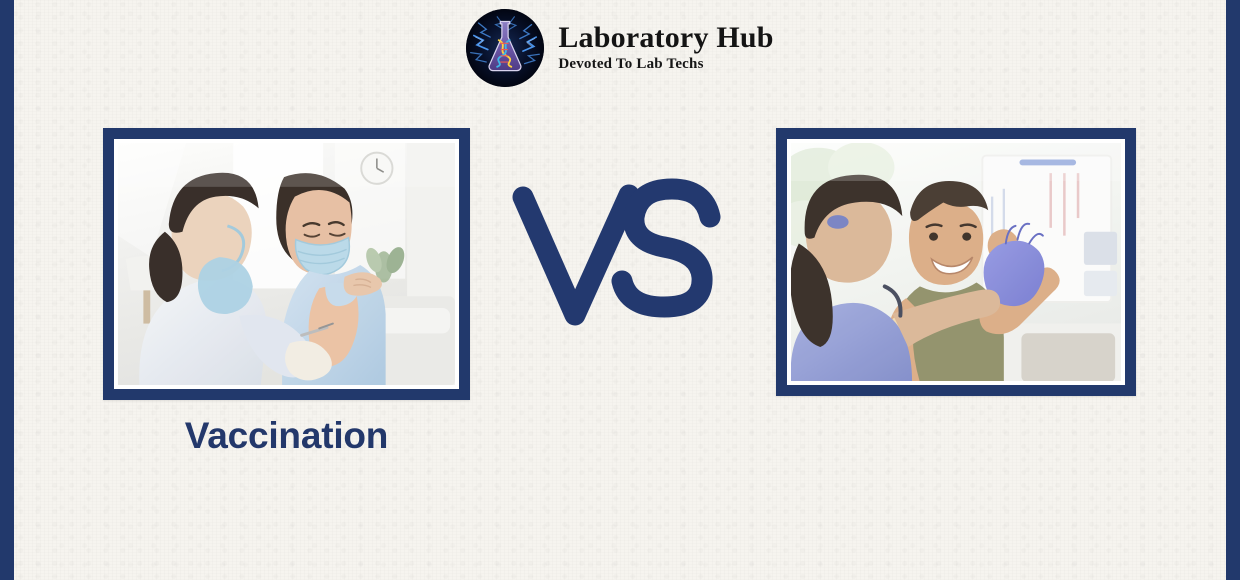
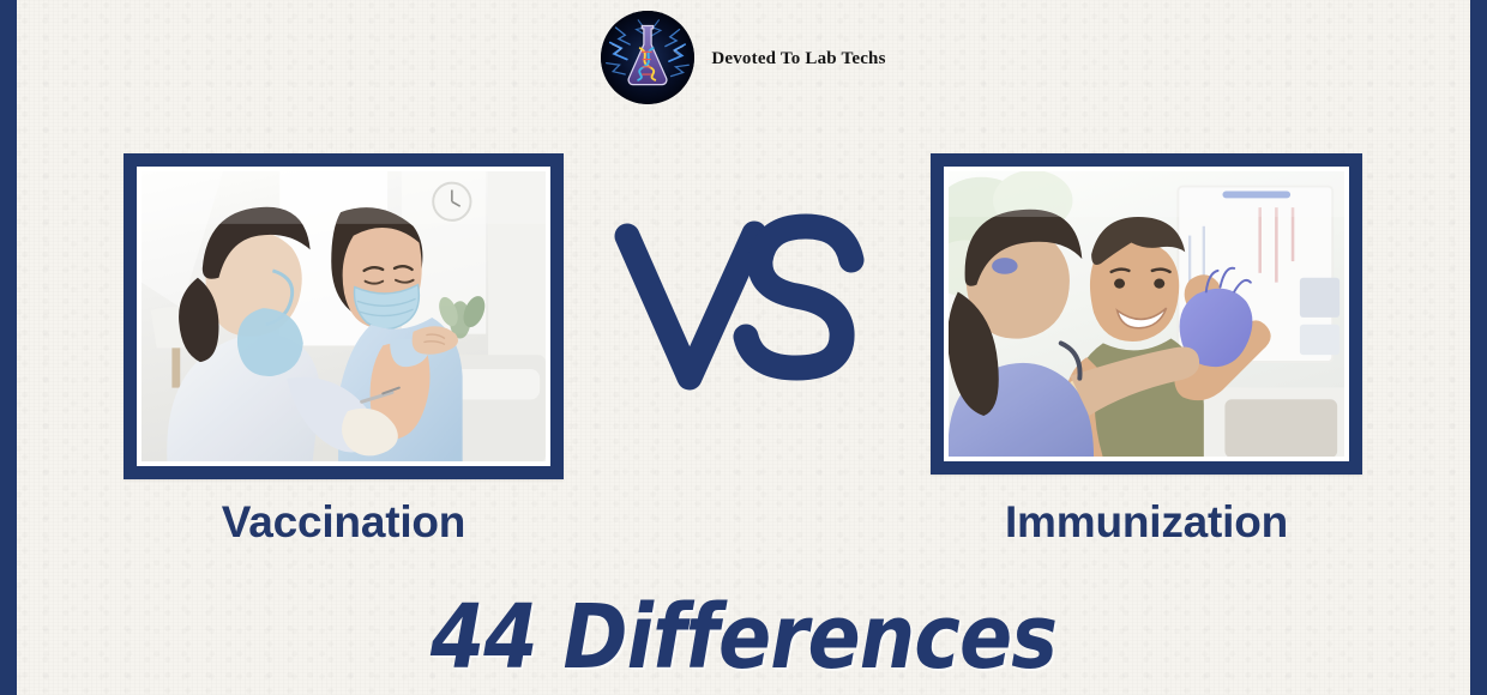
- Laboratory Hub
  Devoted To Lab Techs
  Vaccination
+ Immunization
+ 44 Differences
